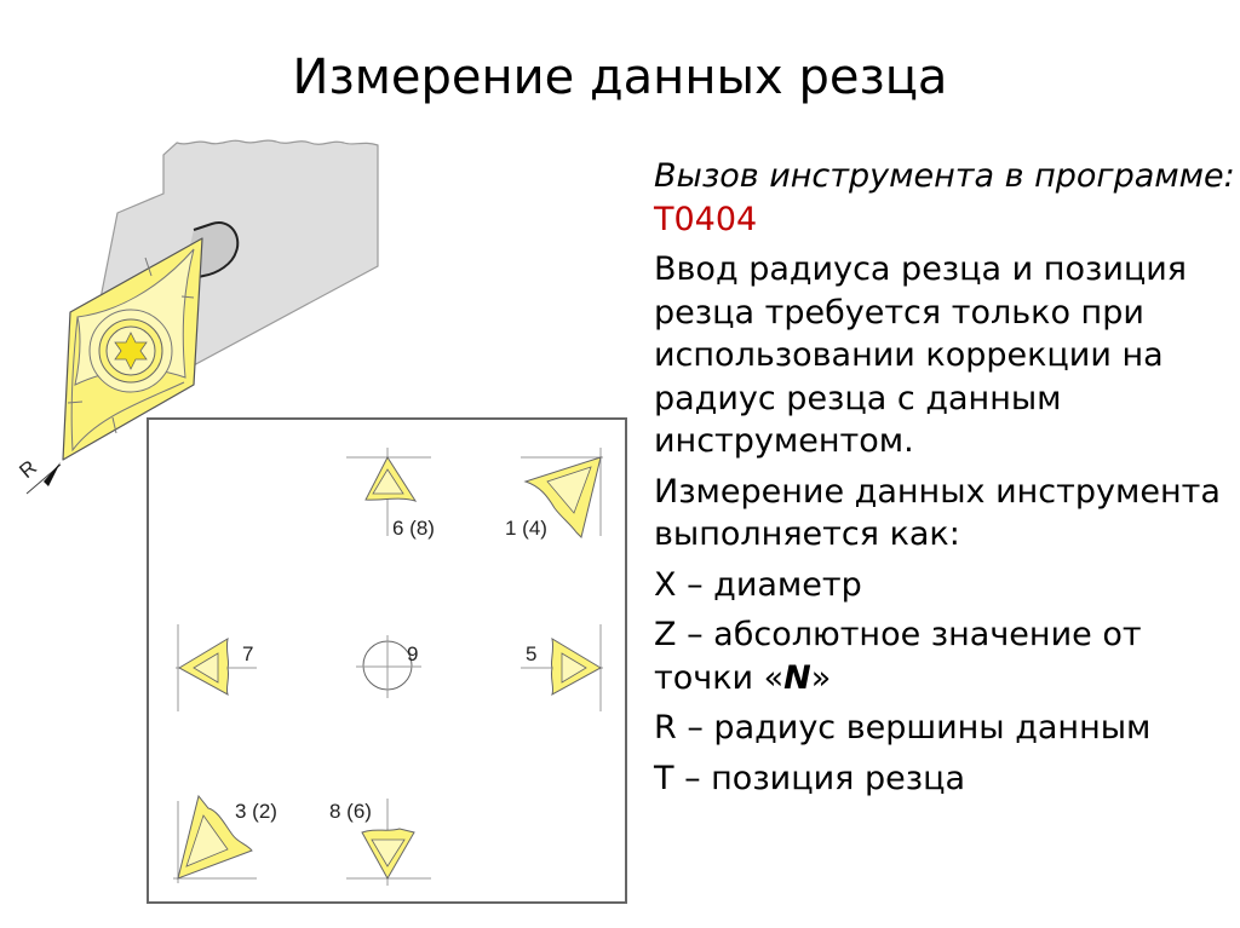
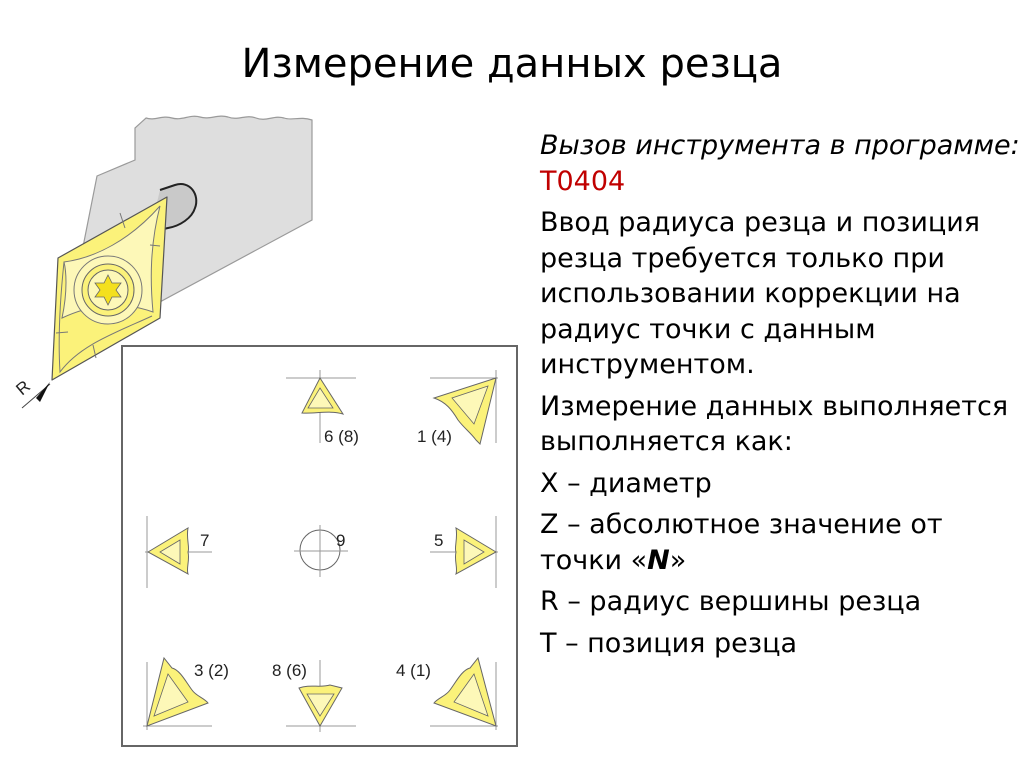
  Измерение данных резца
  6 (8)
  1 (4)
  7
  9
  5
  3 (2)
  8 (6)
+ 4 (1)
  Вызов инструмента в программе: T0404
- Ввод радиуса резца и позиция резца требуется только при использовании коррекции на радиус резца с данным инструментом.
+ Ввод радиуса резца и позиция резца требуется только при использовании коррекции на радиус точки с данным инструментом.
- Измерение данных инструмента выполняется как:
+ Измерение данных выполняется выполняется как:
  X – диаметр
  Z – абсолютное значение от точки «N»
- R – радиус вершины данным
+ R – радиус вершины резца
  T – позиция резца
